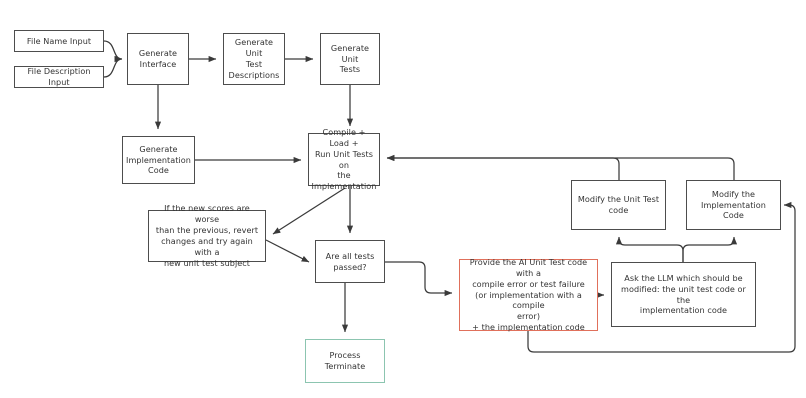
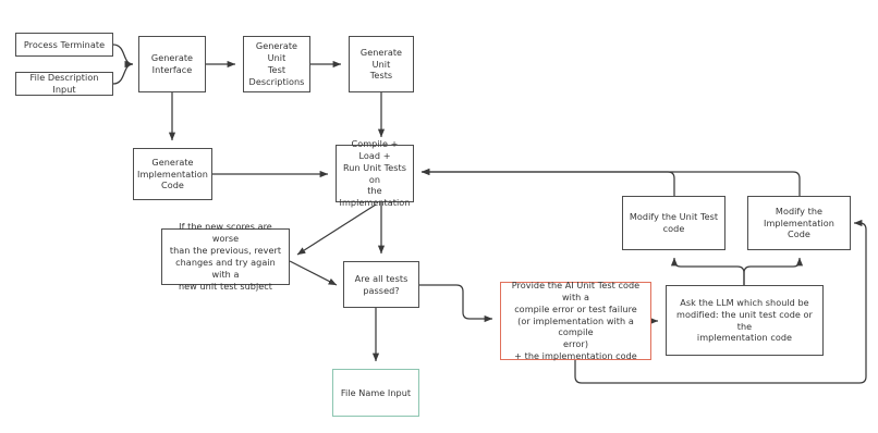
- File Name Input
+ Process Terminate
  File Description Input
  Generate
  Interface
  Generate Unit
  Test
  Descriptions
  Generate Unit
  Tests
  Generate
  Implementation
  Code
  Compile + Load +
  Run Unit Tests on
  the
  Implementation
  If the new scores are worse
  than the previous, revert
  changes and try again with a
  new unit test subject
  Are all tests
  passed?
- Process Terminate
+ File Name Input
  Provide the AI Unit Test code with a
  compile error or test failure
  (or implementation with a compile
  error)
  + the implementation code
  Ask the LLM which should be
  modified: the unit test code or the
  implementation code
  Modify the Unit Test
  code
  Modify the
  Implementation Code
